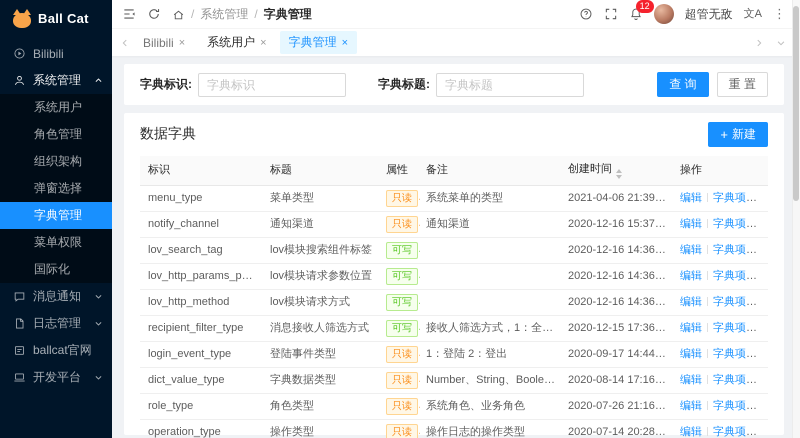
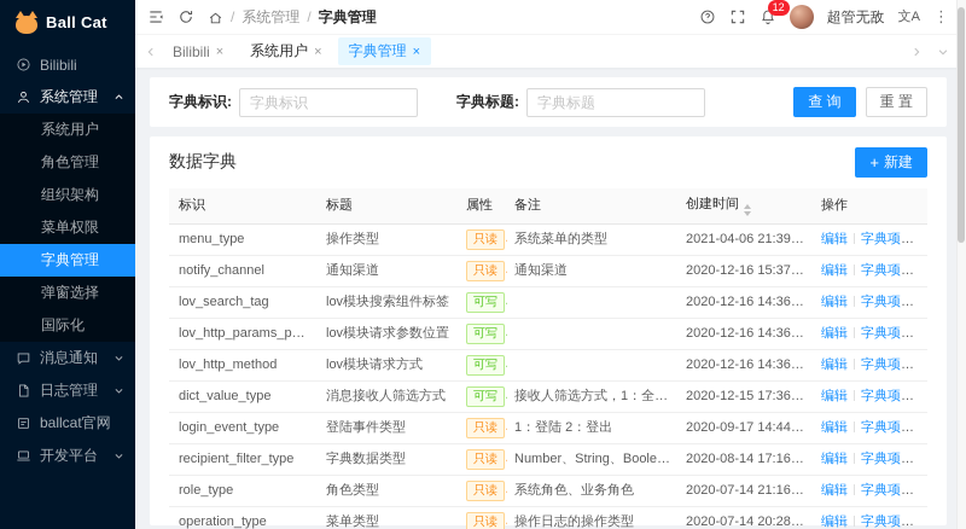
  Ball Cat
  Bilibili
  系统管理
  系统用户
  角色管理
  组织架构
- 弹窗选择
+ 菜单权限
  字典管理
- 菜单权限
+ 弹窗选择
  国际化
  消息通知
  日志管理
  ballcat官网
  开发平台
  /
  系统管理
  /
  字典管理
  12
  超管无敌
  文A
  ⋮
  Bilibili
  ×
  系统用户
  ×
  字典管理
  ×
  字典标识:
  字典标识
  字典标题:
  字典标题
  查 询
  重 置
  数据字典
  +
  新建
  标识	标题	属性	备注	创建时间	操作
- menu_type	菜单类型	只读	系统菜单的类型	2021-04-06 21:39:45	编辑 字典项
+ menu_type	操作类型	只读	系统菜单的类型	2021-04-06 21:39:45	编辑 字典项
  notify_channel	通知渠道	只读	通知渠道	2020-12-16 15:37:36	编辑 字典项
  lov_search_tag	lov模块搜索组件标签	可写		2020-12-16 14:36:28	编辑 字典项
  lov_http_params_positi	lov模块请求参数位置	可写		2020-12-16 14:36:28	编辑 字典项
  lov_http_method	lov模块请求方式	可写		2020-12-16 14:36:28	编辑 字典项
- recipient_filter_type	消息接收人筛选方式	可写	接收人筛选方式，1：全部 2	2020-12-15 17:36:24	编辑 字典项
+ dict_value_type	消息接收人筛选方式	可写	接收人筛选方式，1：全部 2	2020-12-15 17:36:24	编辑 字典项
  login_event_type	登陆事件类型	只读	1：登陆 2：登出	2020-09-17 14:44:00	编辑 字典项
- dict_value_type	字典数据类型	只读	Number、String、Boolean	2020-08-14 17:16:47	编辑 字典项
+ recipient_filter_type	字典数据类型	只读	Number、String、Boolean	2020-08-14 17:16:47	编辑 字典项
- role_type	角色类型	只读	系统角色、业务角色	2020-07-26 21:16:45	编辑 字典项
+ role_type	角色类型	只读	系统角色、业务角色	2020-07-14 21:16:45	编辑 字典项
- operation_type	操作类型	只读	操作日志的操作类型	2020-07-14 20:28:54	编辑 字典项
+ operation_type	菜单类型	只读	操作日志的操作类型	2020-07-14 20:28:54	编辑 字典项
